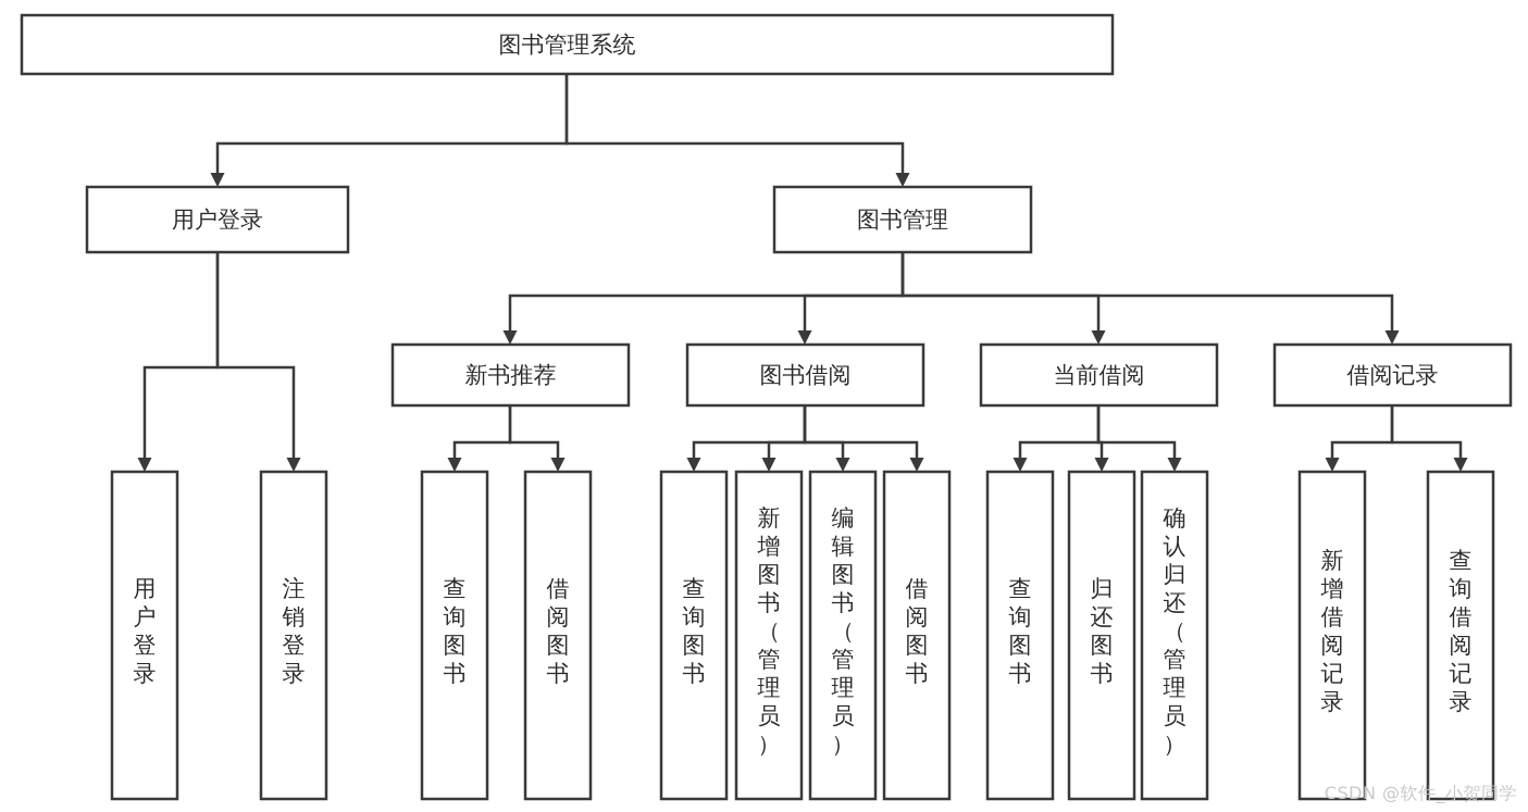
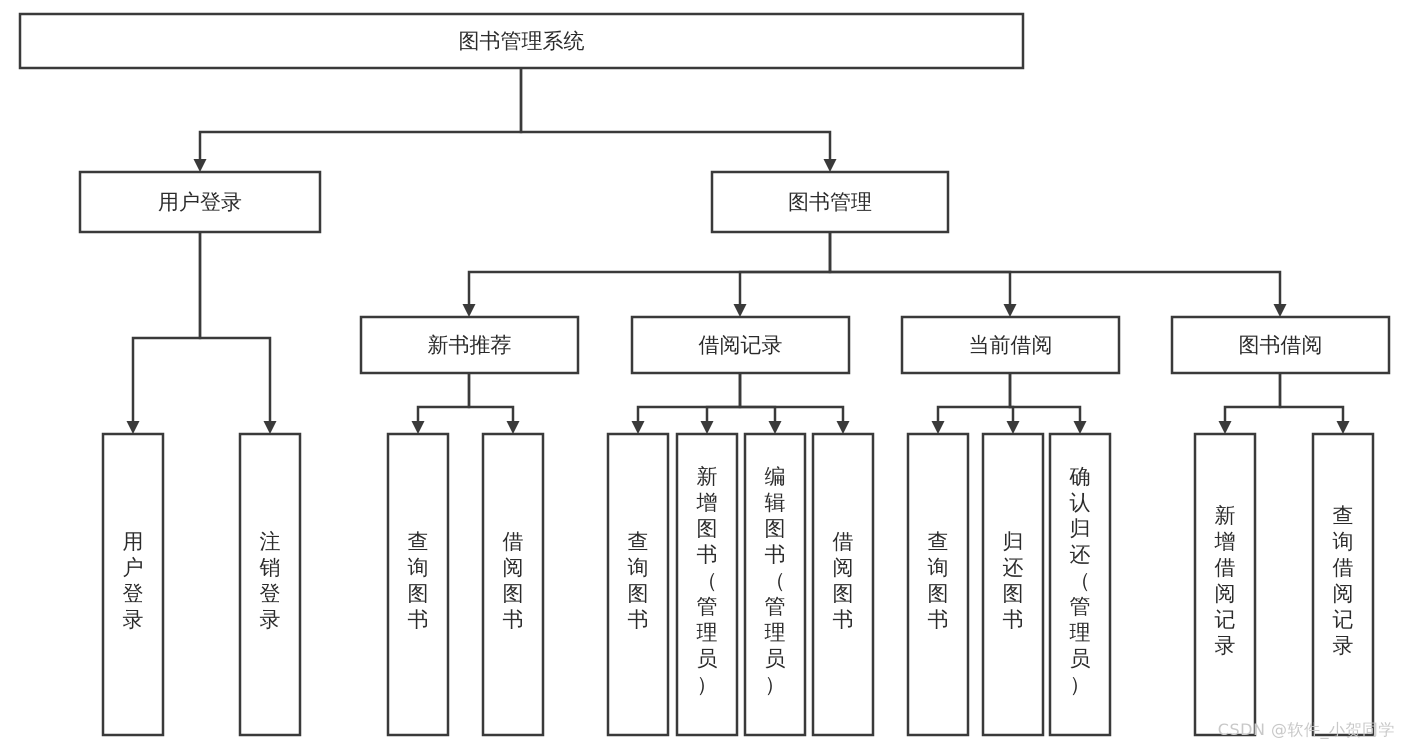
  图书管理系统
  用户登录
  图书管理
  新书推荐
- 图书借阅
+ 借阅记录
  当前借阅
- 借阅记录
+ 图书借阅
  用户登录
  注销登录
  查询图书
  借阅图书
  查询图书
  新增图书（管理员）
  编辑图书（管理员）
  借阅图书
  查询图书
  归还图书
  确认归还（管理员）
  新增借阅记录
  查询借阅记录
  CSDN @软件_小贺同学
